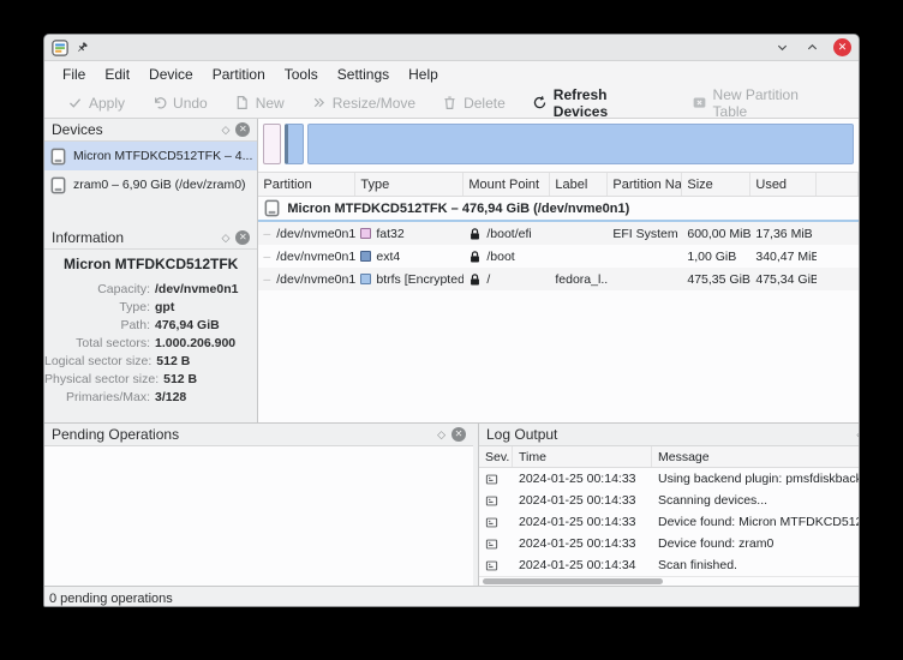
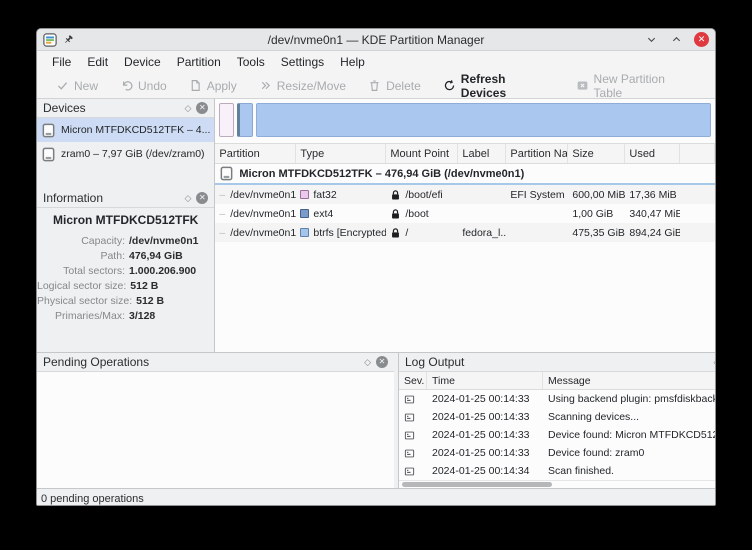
+ /dev/nvme0n1 — KDE Partition Manager
  ✕
  File
  Edit
  Device
  Partition
  Tools
  Settings
  Help
- Apply
+ New
  Undo
- New
+ Apply
  Resize/Move
  Delete
  Refresh Devices
  New Partition Table
  Devices
  ◇
  ✕
  Micron MTFDKCD512TFK – 4...
- zram0 – 6,90 GiB (/dev/zram0)
+ zram0 – 7,97 GiB (/dev/zram0)
  Information
  ◇
  ✕
  Micron MTFDKCD512TFK
  Capacity:
  /dev/nvme0n1
- Type:
- gpt
  Path:
  476,94 GiB
  Total sectors:
  1.000.206.900
  Logical sector size:
  512 B
  Physical sector size:
  512 B
  Primaries/Max:
  3/128
  Partition
  Type
  Mount Point
  Label
  Partition Na
  Size
  Used
  Micron MTFDKCD512TFK – 476,94 GiB (/dev/nvme0n1)
  –
  /dev/nvme0n1
  fat32
  /boot/efi
  600,00 MiB
  17,36 MiB
  –
  /dev/nvme0n1
  ext4
  /boot
  1,00 GiB
  340,47 MiB
  –
  /dev/nvme0n1
  btrfs [Encrypted
  /
  fedora_l..
  475,35 GiB
- 475,34 GiB
+ 894,24 GiB
  Pending Operations
  ◇
  ✕
  Log Output
  Sev.
  Time
  Message
  2024-01-25 00:14:33
  Using backend plugin: pmsfdiskbac
  2024-01-25 00:14:33
  Scanning devices...
  2024-01-25 00:14:33
  Device found: Micron MTFDKCD51
  2024-01-25 00:14:33
  Device found: zram0
  2024-01-25 00:14:34
  Scan finished.
  0 pending operations
